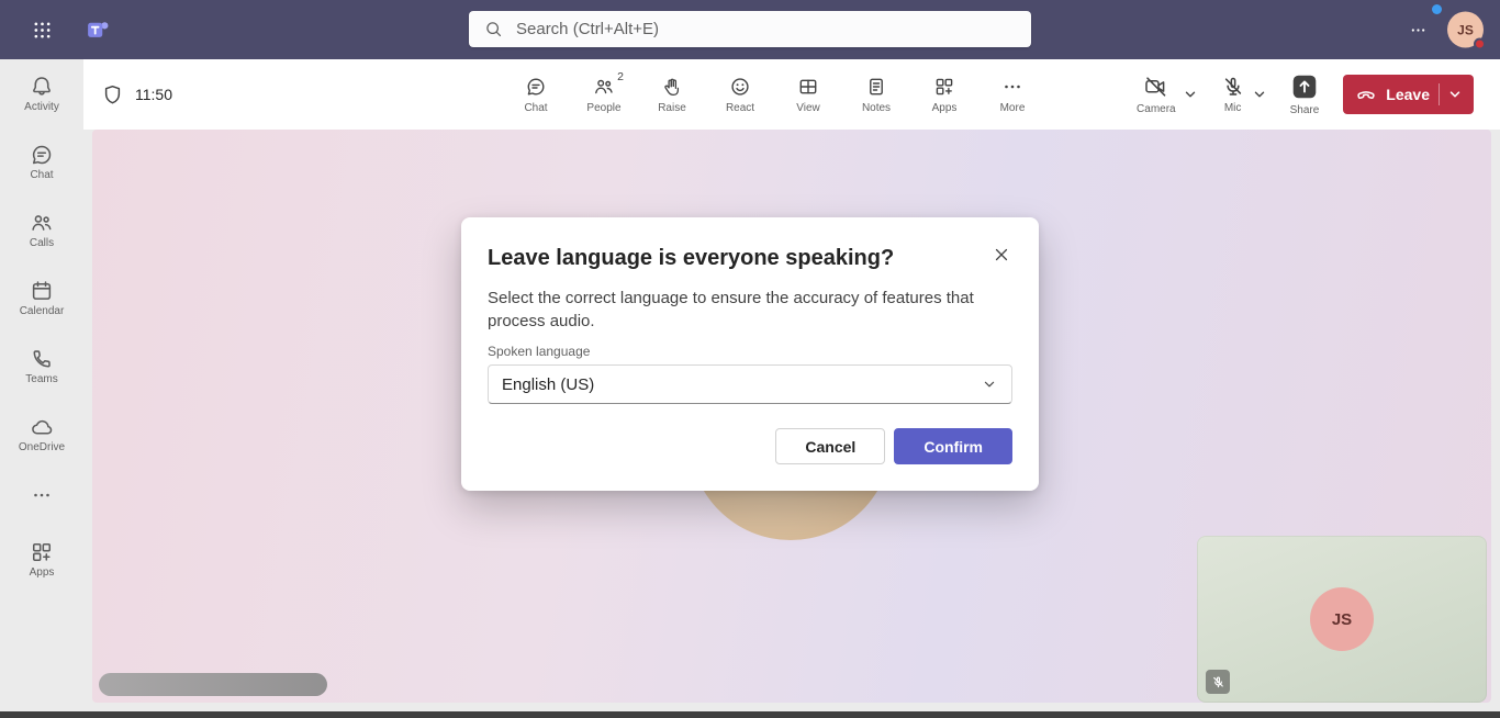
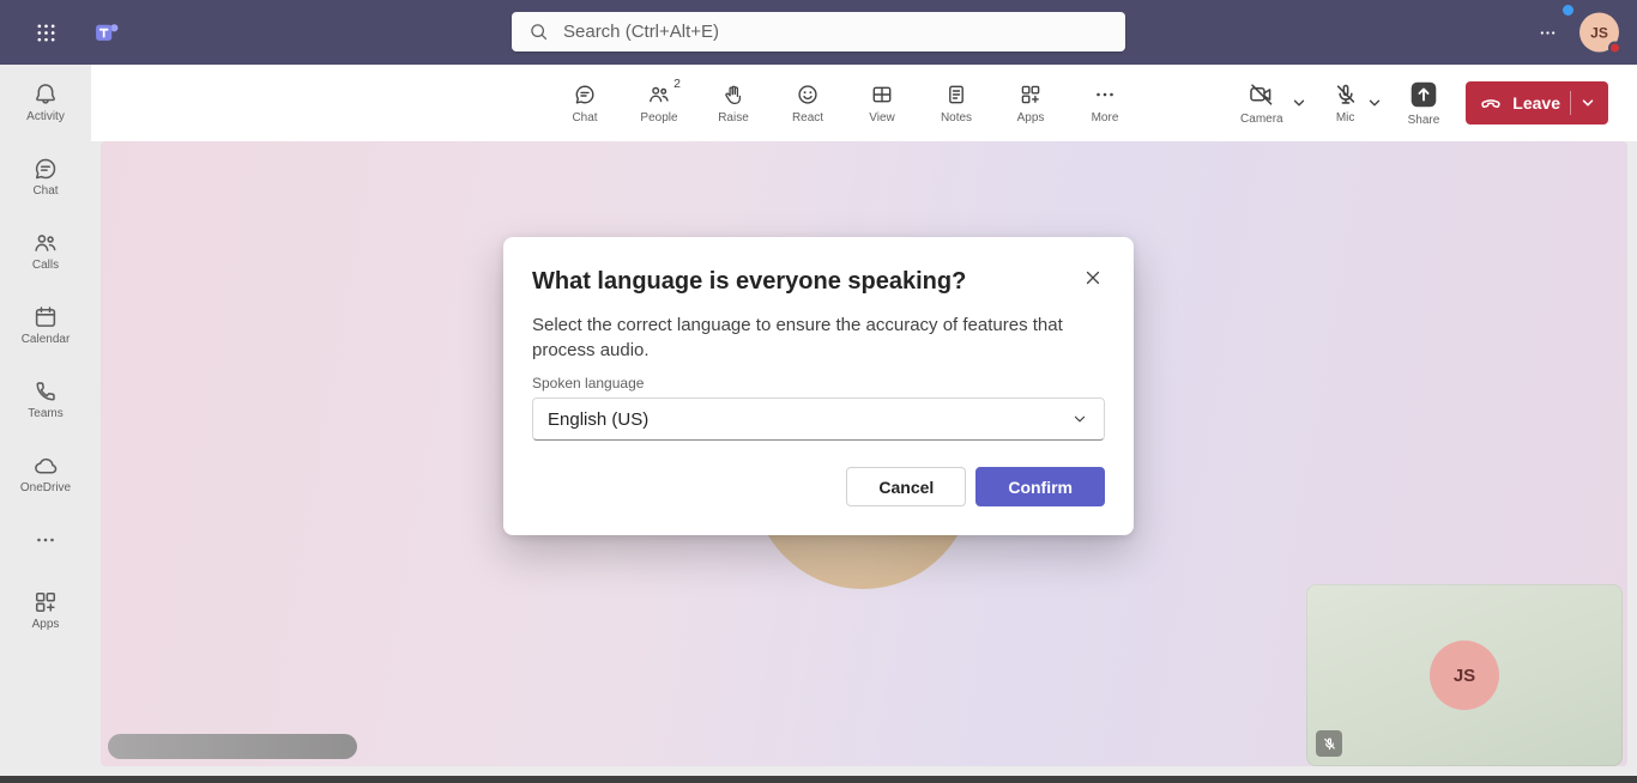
  Search (Ctrl+Alt+E)
  JS
  Activity
  Chat
  Calls
  Calendar
  Teams
  OneDrive
  Apps
- 11:50
  Chat
  2
  People
  Raise
  React
  View
  Notes
  Apps
  More
  Camera
  Mic
  Share
  Leave
  JS
- Leave language is everyone speaking?
+ What language is everyone speaking?
  Select the correct language to ensure the accuracy of features that process audio.
  Spoken language
  English (US)
  Cancel
  Confirm
